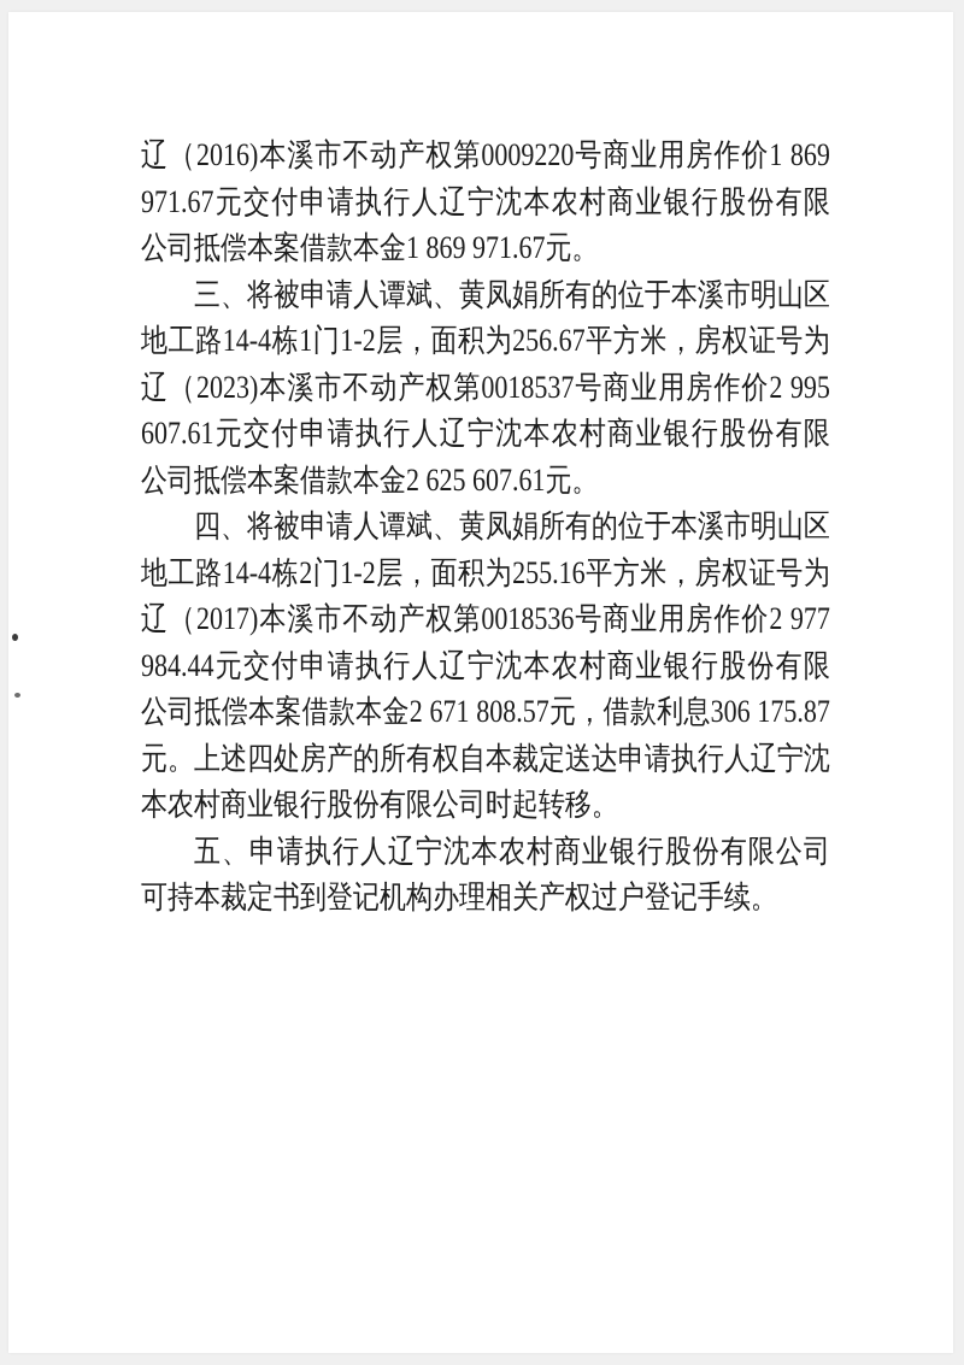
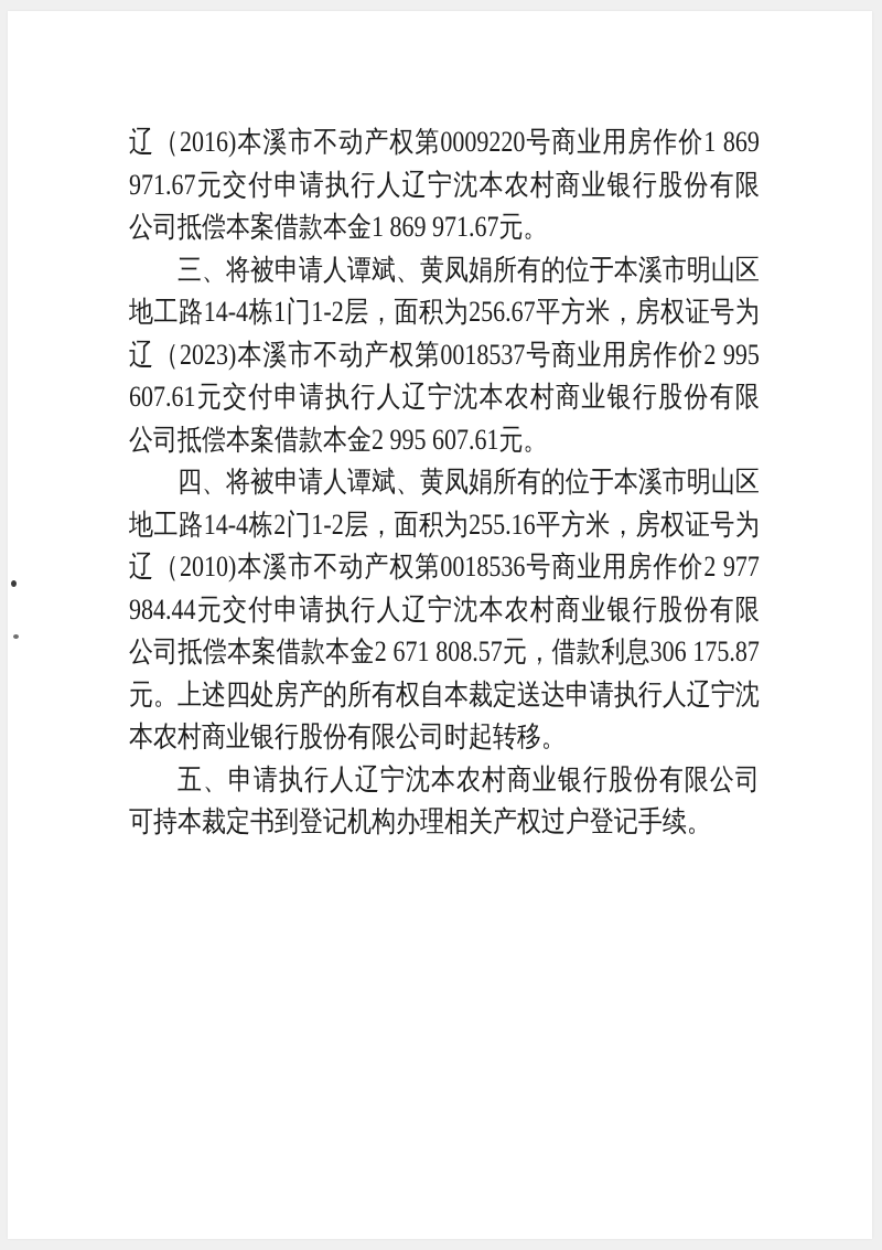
  辽（2016)本溪市不动产权第0009220号商业用房作价1 869
  971.67元交付申请执行人辽宁沈本农村商业银行股份有限
  公司抵偿本案借款本金1 869 971.67元。
  三、将被申请人谭斌、黄凤娟所有的位于本溪市明山区
  地工路14-4栋1门1-2层，面积为256.67平方米，房权证号为
  辽（2023)本溪市不动产权第0018537号商业用房作价2 995
  607.61元交付申请执行人辽宁沈本农村商业银行股份有限
- 公司抵偿本案借款本金2 625 607.61元。
+ 公司抵偿本案借款本金2 995 607.61元。
  四、将被申请人谭斌、黄凤娟所有的位于本溪市明山区
  地工路14-4栋2门1-2层，面积为255.16平方米，房权证号为
- 辽（2017)本溪市不动产权第0018536号商业用房作价2 977
+ 辽（2010)本溪市不动产权第0018536号商业用房作价2 977
  984.44元交付申请执行人辽宁沈本农村商业银行股份有限
  公司抵偿本案借款本金2 671 808.57元，借款利息306 175.87
  元。上述四处房产的所有权自本裁定送达申请执行人辽宁沈
  本农村商业银行股份有限公司时起转移。
  五、申请执行人辽宁沈本农村商业银行股份有限公司
  可持本裁定书到登记机构办理相关产权过户登记手续。
